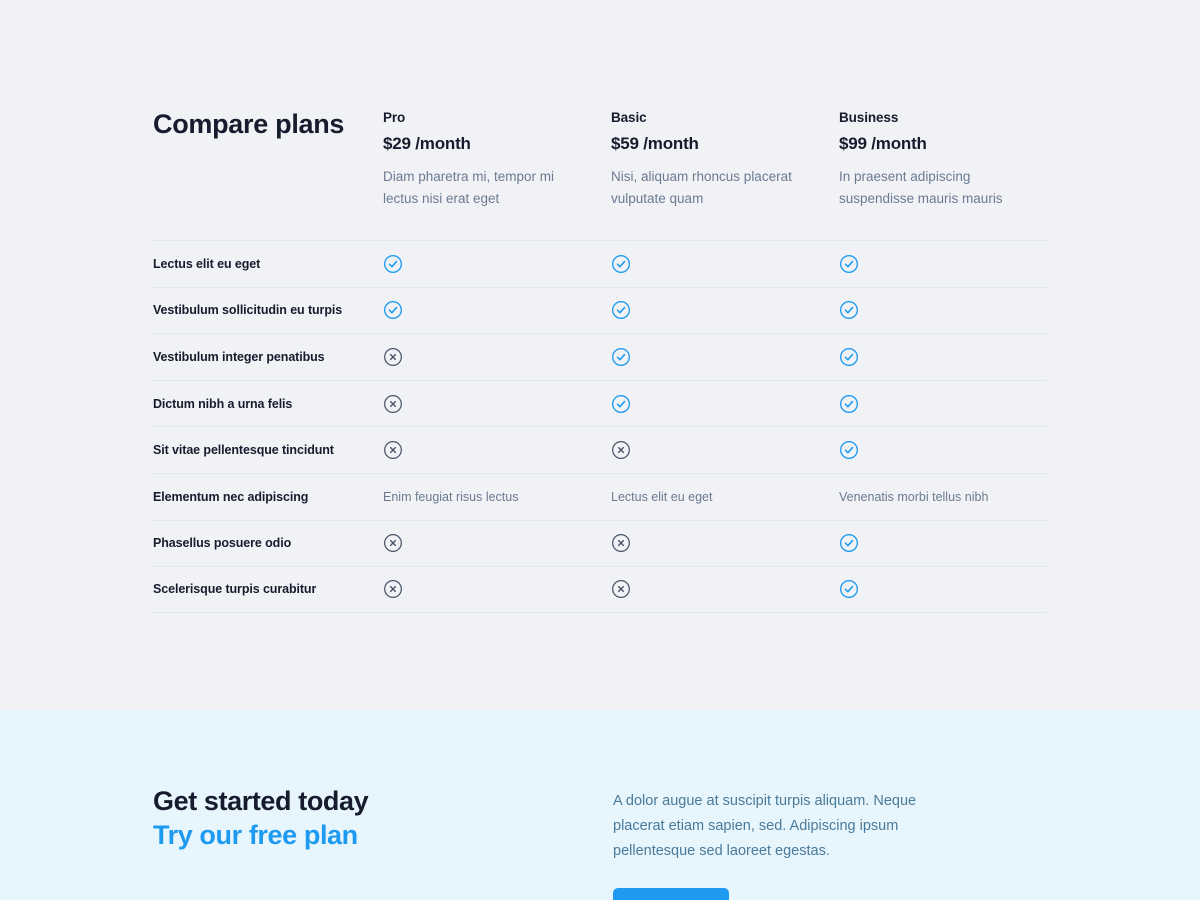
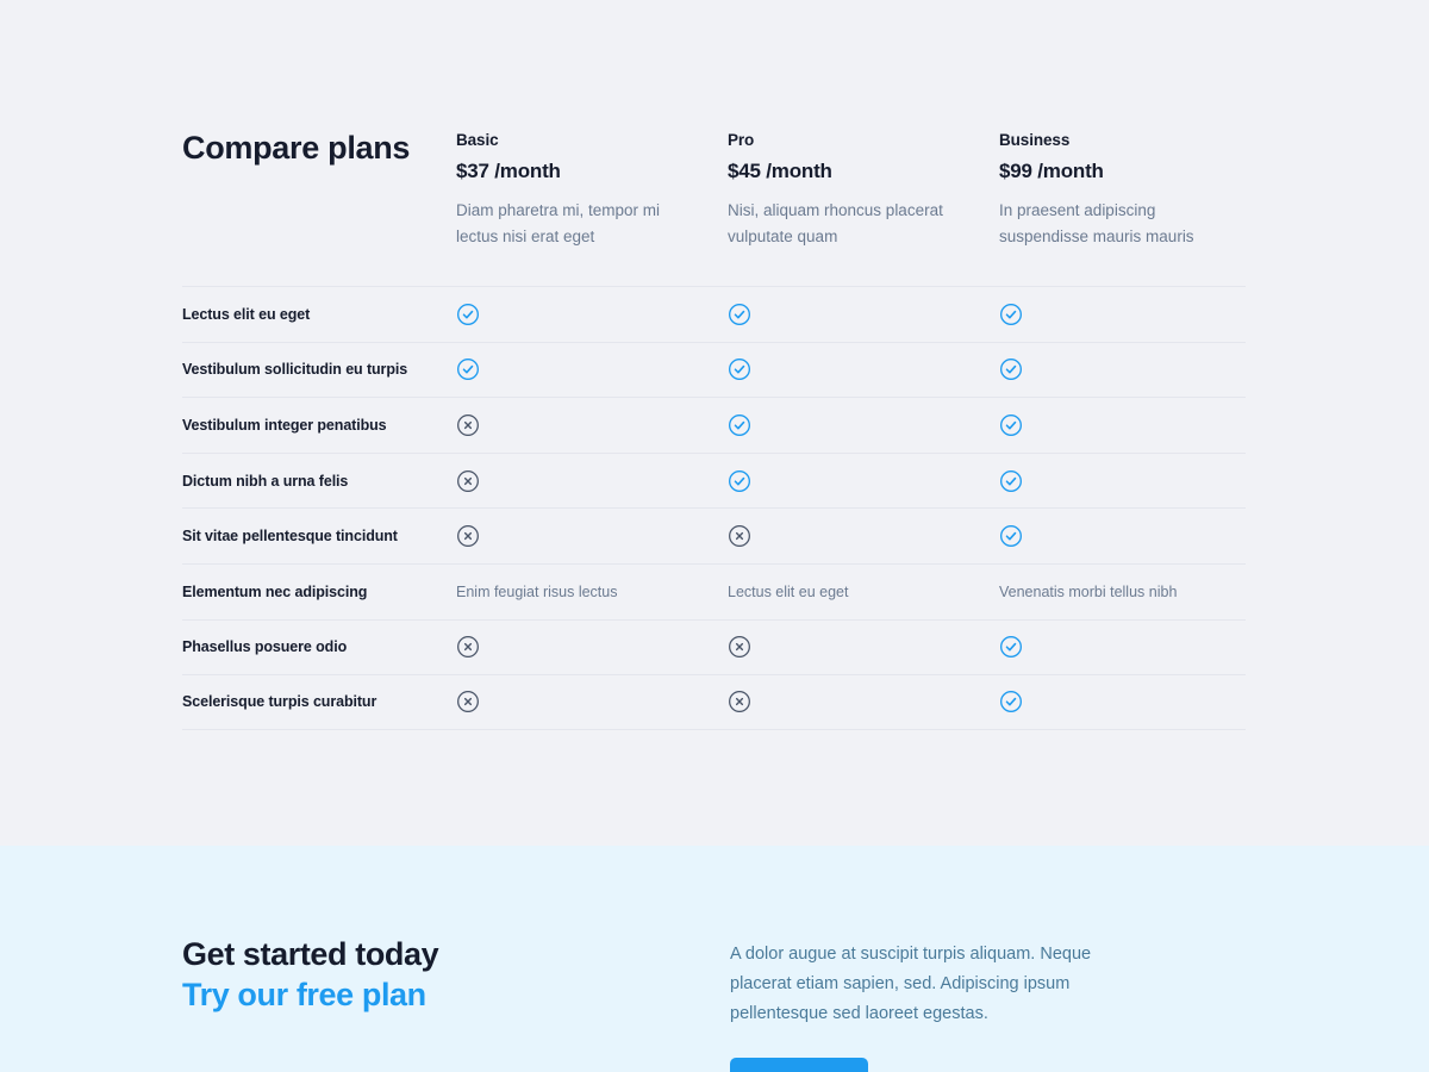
  Compare plans
- Pro
+ Basic
- $29 /month
+ $37 /month
  Diam pharetra mi, tempor mi lectus nisi erat eget
- Basic
+ Pro
- $59 /month
+ $45 /month
  Nisi, aliquam rhoncus placerat vulputate quam
  Business
  $99 /month
  In praesent adipiscing suspendisse mauris mauris
  Lectus elit eu eget
  Vestibulum sollicitudin eu turpis
  Vestibulum integer penatibus
  Dictum nibh a urna felis
  Sit vitae pellentesque tincidunt
  Elementum nec adipiscing
  Enim feugiat risus lectus
  Lectus elit eu eget
  Venenatis morbi tellus nibh
  Phasellus posuere odio
  Scelerisque turpis curabitur
  Get started today
  Try our free plan
  A dolor augue at suscipit turpis aliquam. Neque placerat etiam sapien, sed. Adipiscing ipsum pellentesque sed laoreet egestas.
